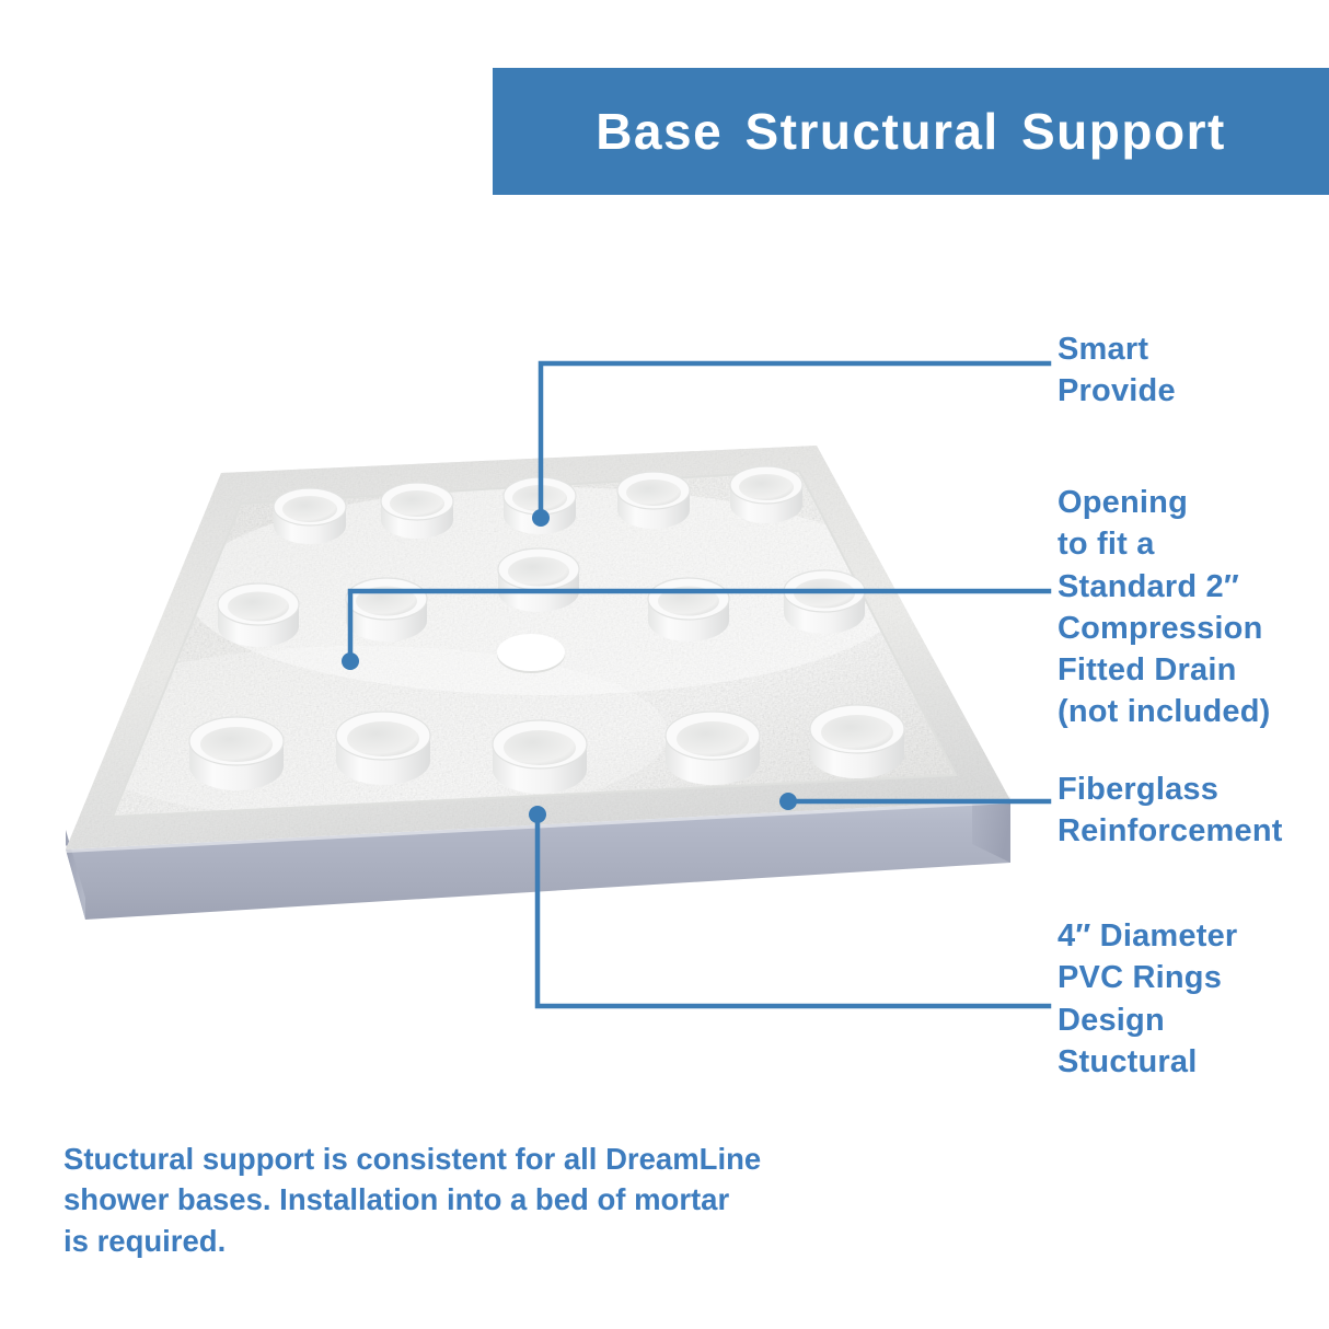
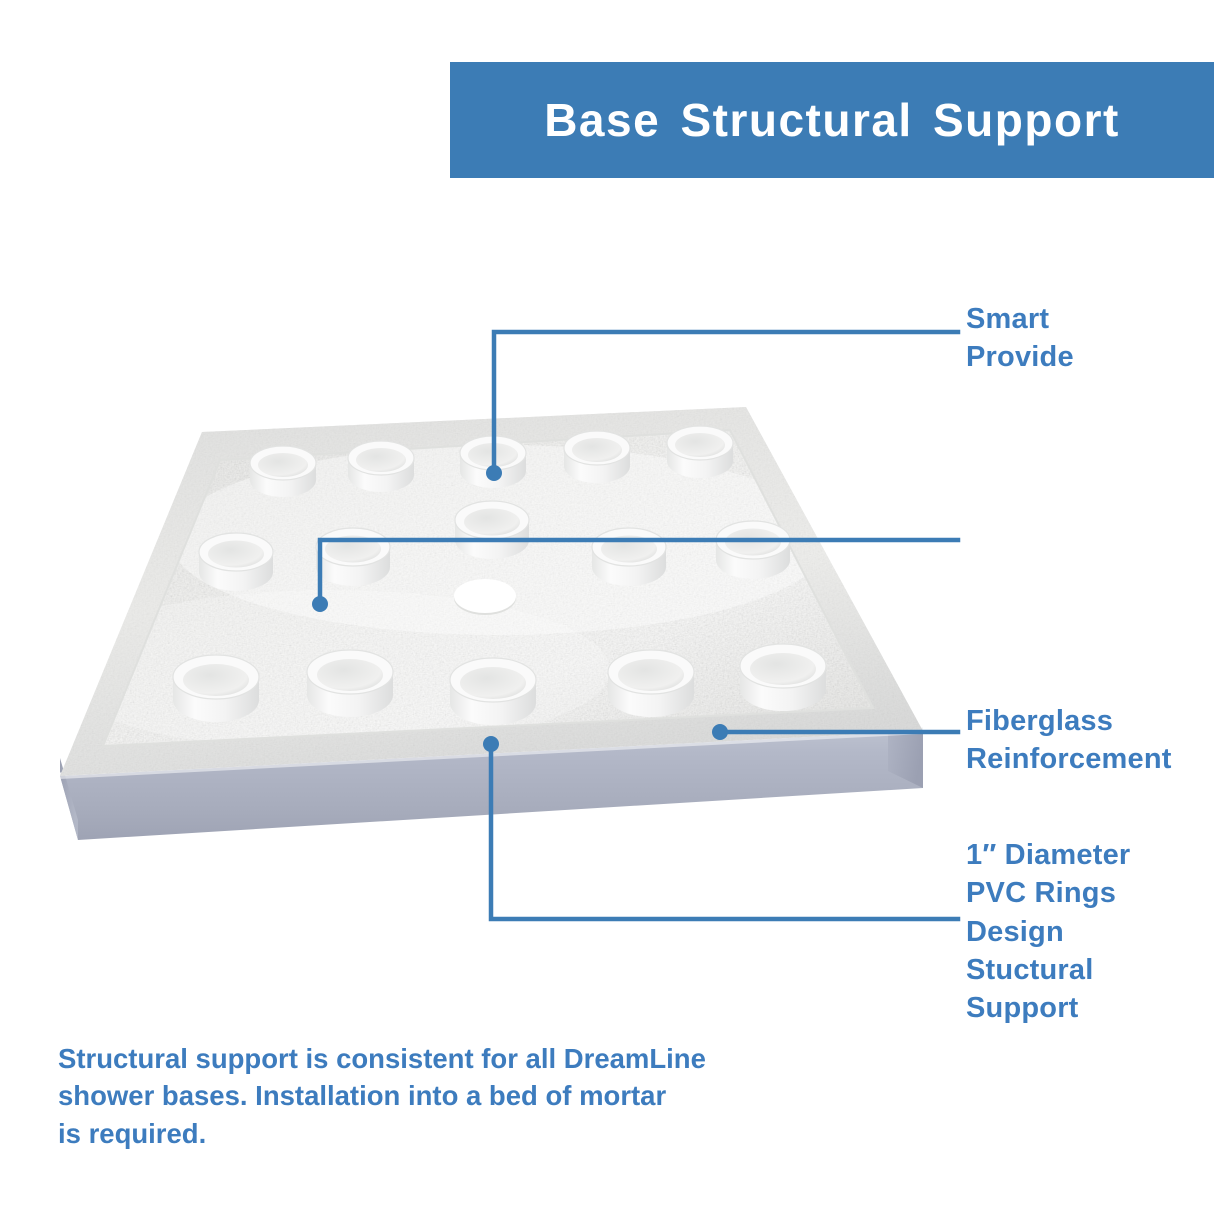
  Base Structural Support
  Smart
  Provide
- Opening
- to fit a
- Standard 2″
- Compression
- Fitted Drain
- (not included)
  Fiberglass
  Reinforcement
- 4″ Diameter
+ 1″ Diameter
  PVC Rings
  Design
  Stuctural
+ Support
- Stuctural support is consistent for all DreamLine
+ Structural support is consistent for all DreamLine
  shower bases. Installation into a bed of mortar
  is required.
